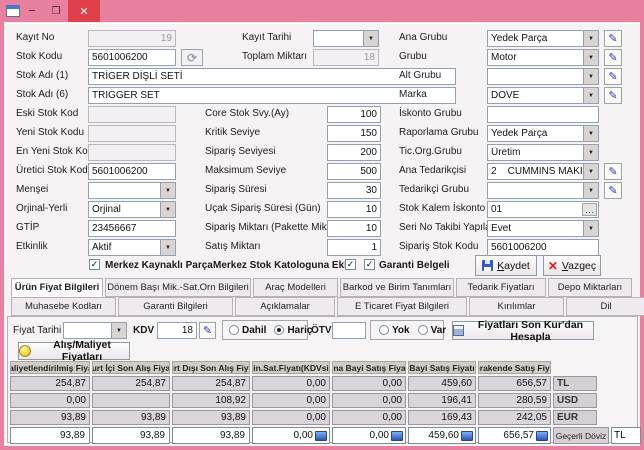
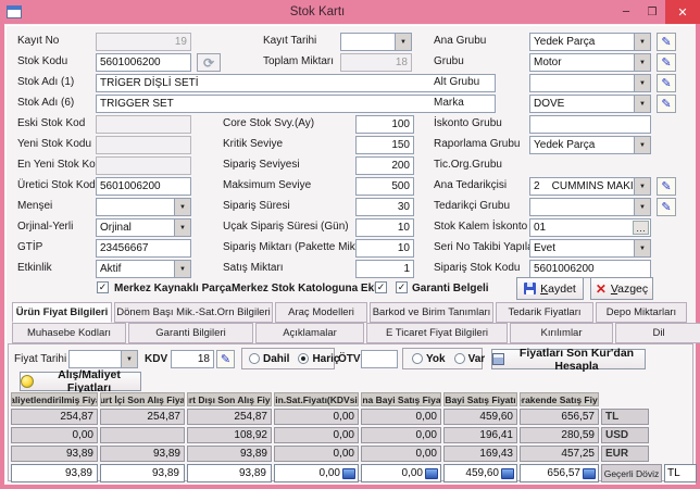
+ Stok Kartı
  ─
  ❒
  ✕
  Kayıt No
  19
  Stok Kodu
  5601006200
  ⟳
  Stok Adı (1)
  TRİGER DİŞLİ SETİ
  Stok Adı (6)
  TRIGGER SET
  Eski Stok Kod
  Yeni Stok Kodu
  En Yeni Stok Ko
  Üretici Stok Kod
  5601006200
  Menşei
  Orjinal-Yerli
  Orjinal
  GTİP
  23456667
  Etkinlik
  Aktif
  ✓
  Merkez Kaynaklı Parça
  Kayıt Tarihi
  Toplam Miktarı
  18
  Core Stok Svy.(Ay)
  100
  Kritik Seviye
  150
  Sipariş Seviyesi
  200
  Maksimum Seviye
  500
  Sipariş Süresi
  30
  Uçak Sipariş Süresi (Gün)
  10
  Sipariş Miktarı (Pakette Mik
  10
  Satış Miktarı
  1
  Merkez Stok Katologuna Ek
  ✓
  ✓
  Garanti Belgeli
  Ana Grubu
  Yedek Parça
  ✎
  Grubu
  Motor
  ✎
  Alt Grubu
  ✎
  Marka
  DOVE
  ✎
  İskonto Grubu
  Raporlama Grubu
  Yedek Parça
  Tic.Org.Grubu
- Üretim
  Ana Tedarikçisi
  2 CUMMINS MAKİ
  ✎
  Tedarikçi Grubu
  ✎
  Stok Kalem İskonto
  01
  …
  Seri No Takibi Yapıl
  Evet
  Sipariş Stok Kodu
  5601006200
  Kaydet
  ✕
  Vazgeç
  Ürün Fiyat Bilgileri
  Dönem Başı Mik.-Sat.Orn Bilgileri
  Araç Modelleri
  Barkod ve Birim Tanımları
  Tedarik Fiyatları
  Depo Miktarları
  Muhasebe Kodları
  Garanti Bilgileri
  Açıklamalar
  E Ticaret Fiyat Bilgileri
  Kırılımlar
  Dil
  Fiyat Tarihi
  KDV
  18
  ✎
  Dahil
  Hariç
  ÖTV
  Yok
  Var
  Fiyatları Son Kur'dan Hesapla
  Alış/Maliyet Fiyatları
  aliyetlendirilmiş Fiy
  urt İçi Son Alış Fiya
  urt Dışı Son Alış Fiy
  in.Sat.Fiyatı(KDVsi
  na Bayi Satış Fiya
  Bayi Satış Fiyatı
  erakende Satış Fiy
  254,87
  254,87
  254,87
  0,00
  0,00
  459,60
  656,57
  TL
  0,00
  108,92
  0,00
  0,00
  196,41
  280,59
  USD
  93,89
  93,89
  93,89
  0,00
  0,00
  169,43
- 242,05
+ 457,25
  EUR
  93,89
  93,89
  93,89
  0,00
  0,00
  459,60
  656,57
  Geçerli Döviz
  TL
